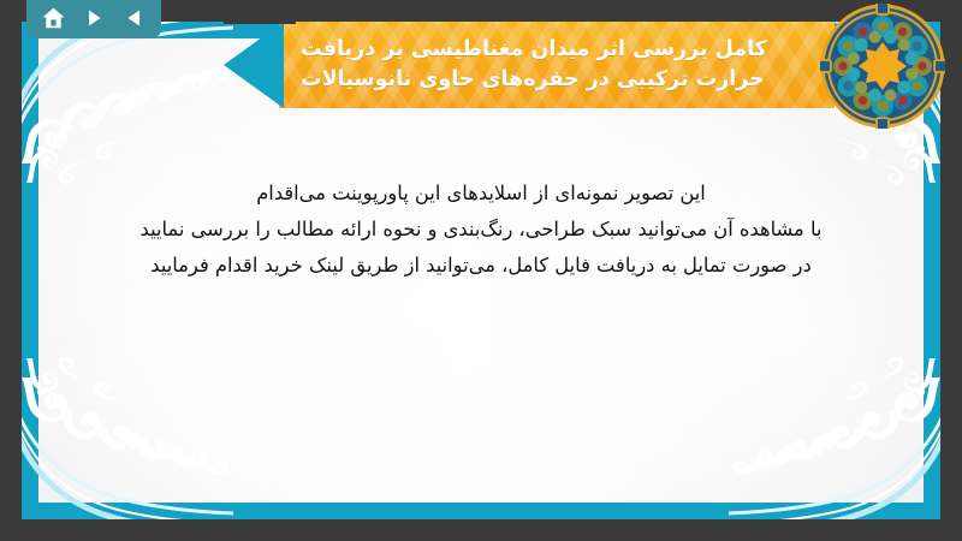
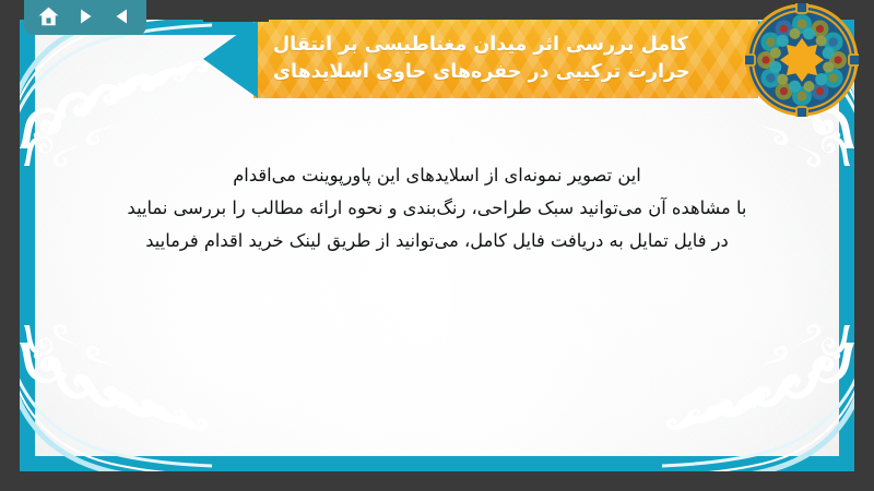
  این تصویر نمونه‌ای از اسلایدهای این پاورپوینت می‌اقدام
  با مشاهده آن می‌توانید سبک طراحی، رنگ‌بندی و نحوه ارائه مطالب را بررسی نمایید
- در صورت تمایل به دریافت فایل کامل، می‌توانید از طریق لینک خرید اقدام فرمایید
+ در فایل تمایل به دریافت فایل کامل، می‌توانید از طریق لینک خرید اقدام فرمایید
- کامل بررسی اثر میدان مغناطیسی بر دریافت
+ کامل بررسی اثر میدان مغناطیسی بر انتقال
- حرارت ترکیبی در حفره‌های حاوی نانوسیالات
+ حرارت ترکیبی در حفره‌های حاوی اسلایدهای
